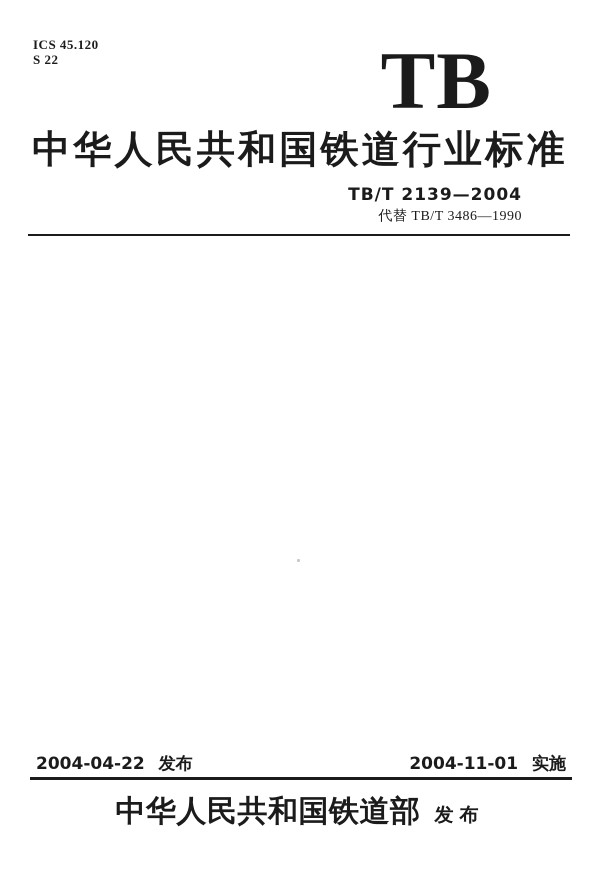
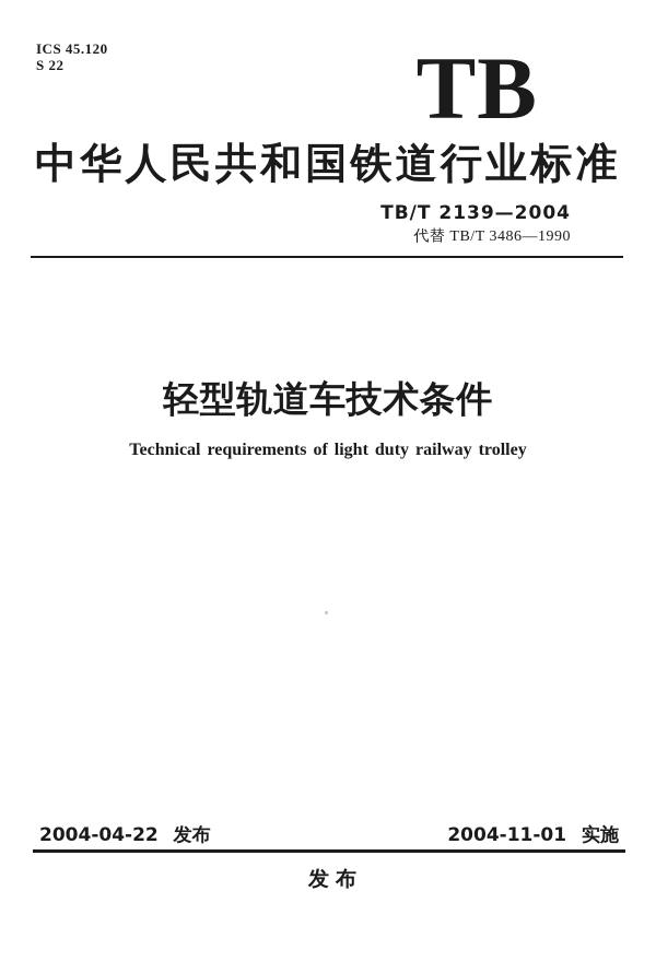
  ICS 45.120
  S 22
  TB
  中华人民共和国铁道行业标准
  TB/T 2139—2004
  代替 TB/T 3486—1990
+ 轻型轨道车技术条件
+ Technical requirements of light duty railway trolley
  2004-04-22 发布
  2004-11-01 实施
- 中华人民共和国铁道部
  发布
